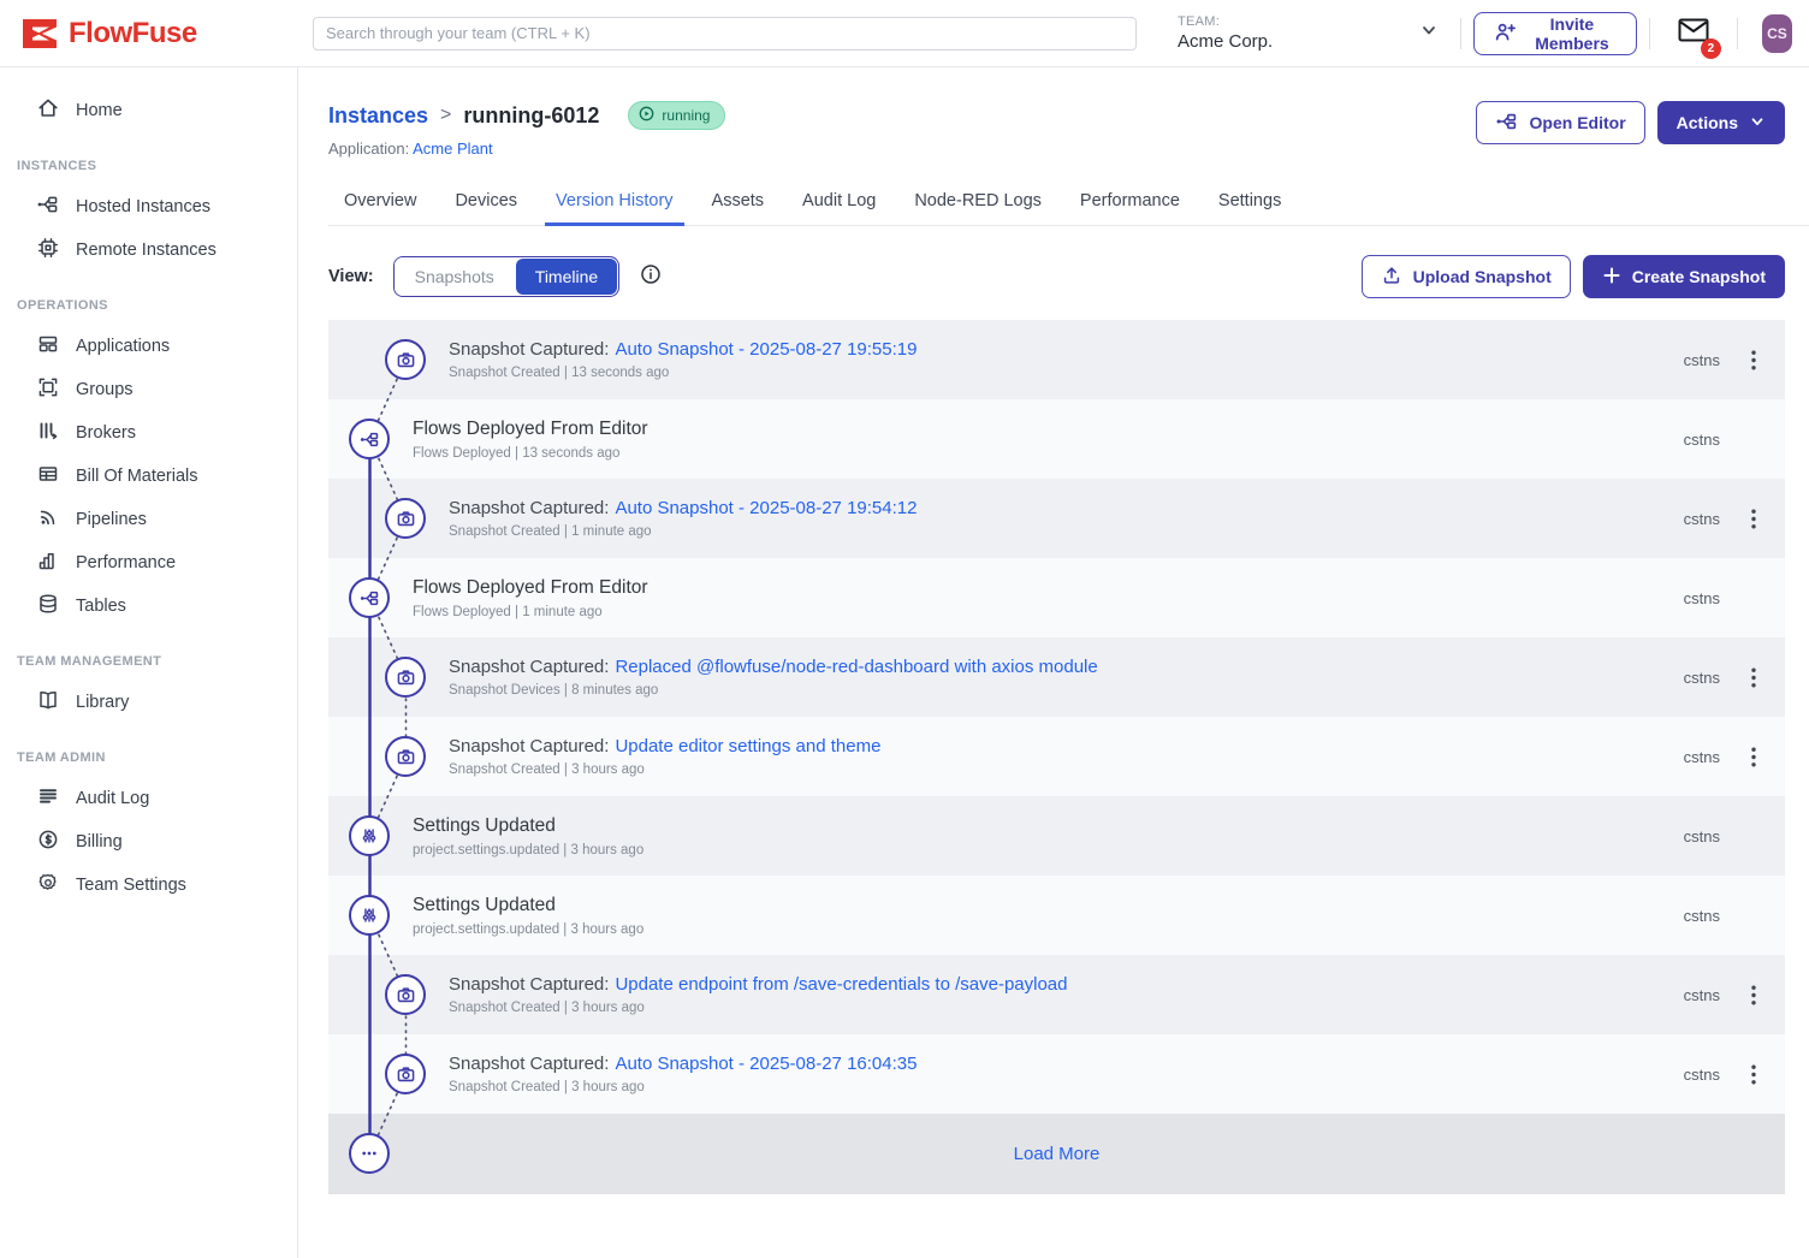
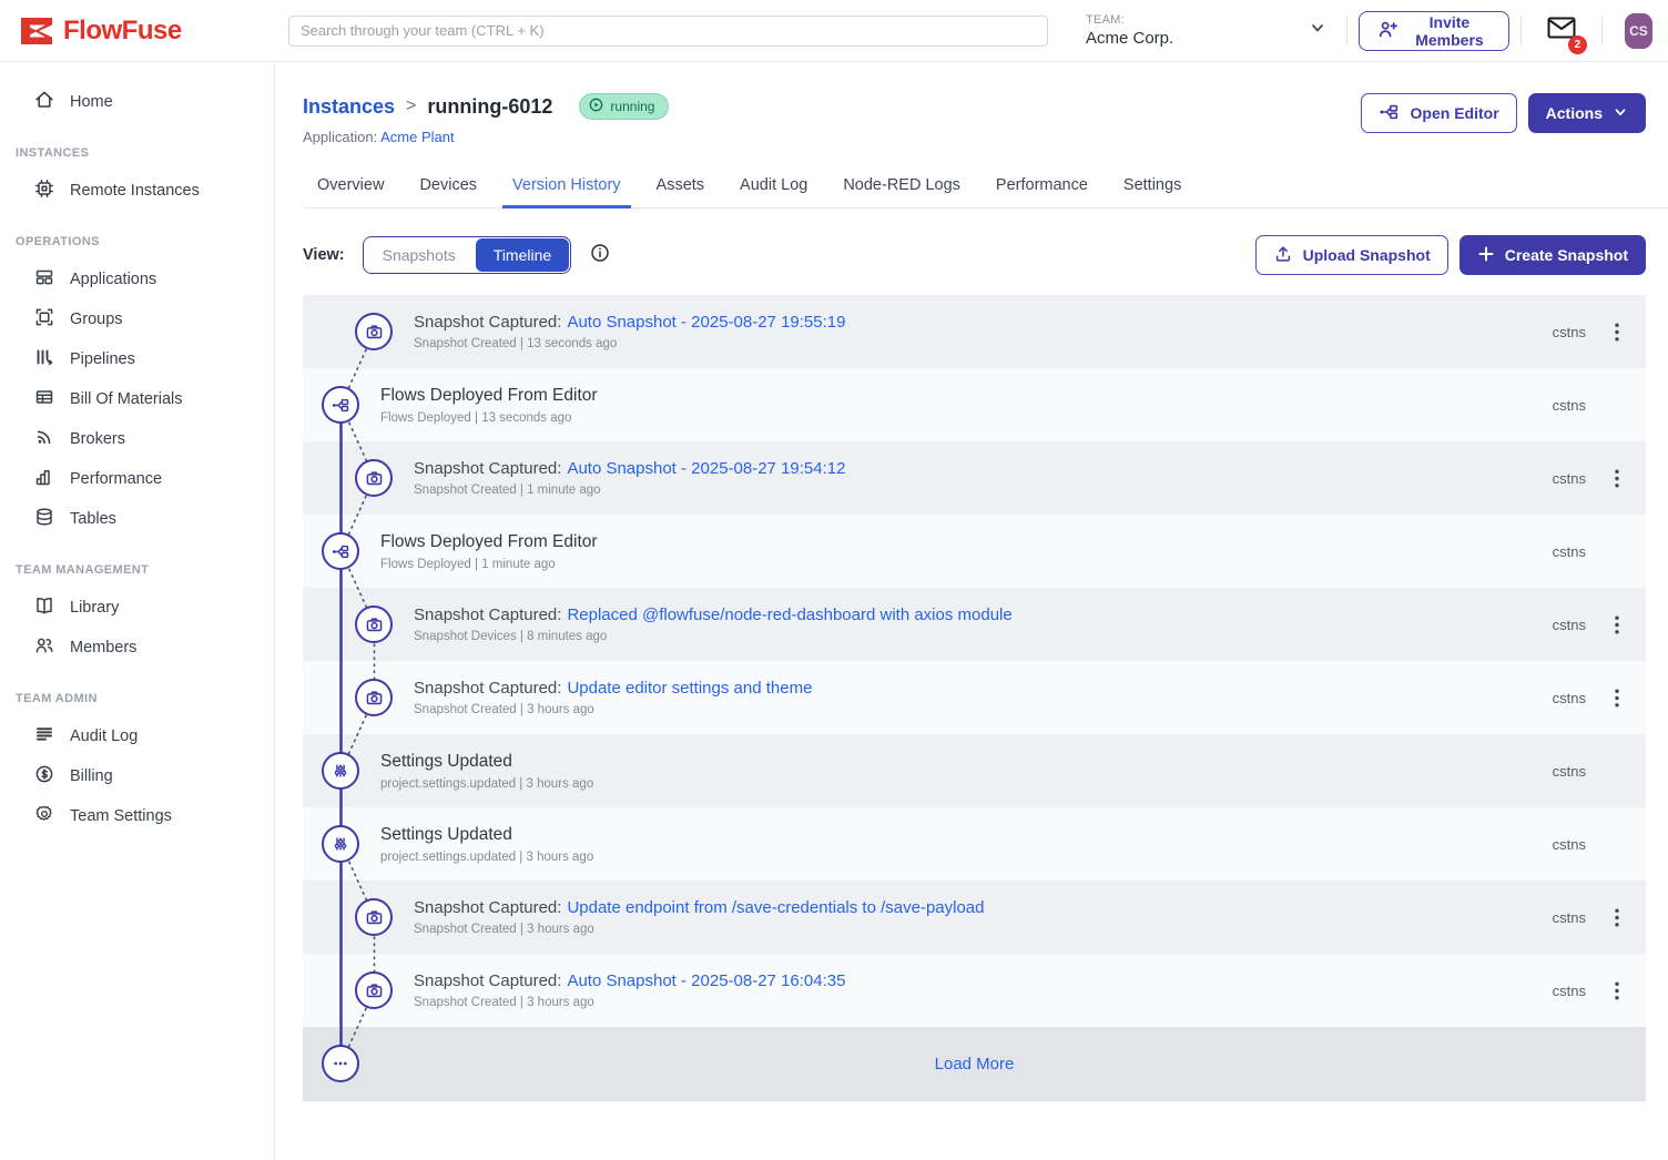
  FlowFuse
  Search through your team (CTRL + K)
  TEAM:
  Acme Corp.
  Invite Members
  2
  CS
  Home
  INSTANCES
- Hosted Instances
  Remote Instances
  OPERATIONS
  Applications
  Groups
- Brokers
+ Pipelines
  Bill Of Materials
- Pipelines
+ Brokers
  Performance
  Tables
  TEAM MANAGEMENT
  Library
+ Members
  TEAM ADMIN
  Audit Log
  Billing
  Team Settings
  Instances
  >
  running-6012
  running
  Application: Acme Plant
  Open Editor
  Actions
  Overview
  Devices
  Version History
  Assets
  Audit Log
  Node-RED Logs
  Performance
  Settings
  View:
  Snapshots
  Timeline
  Upload Snapshot
  Create Snapshot
  Snapshot Captured: Auto Snapshot - 2025-08-27 19:55:19
  Snapshot Created | 13 seconds ago
  cstns
  Flows Deployed From Editor
  Flows Deployed | 13 seconds ago
  cstns
  Snapshot Captured: Auto Snapshot - 2025-08-27 19:54:12
  Snapshot Created | 1 minute ago
  cstns
  Flows Deployed From Editor
  Flows Deployed | 1 minute ago
  cstns
  Snapshot Captured: Replaced @flowfuse/node-red-dashboard with axios module
  Snapshot Devices | 8 minutes ago
  cstns
  Snapshot Captured: Update editor settings and theme
  Snapshot Created | 3 hours ago
  cstns
  Settings Updated
  project.settings.updated | 3 hours ago
  cstns
  Settings Updated
  project.settings.updated | 3 hours ago
  cstns
  Snapshot Captured: Update endpoint from /save-credentials to /save-payload
  Snapshot Created | 3 hours ago
  cstns
  Snapshot Captured: Auto Snapshot - 2025-08-27 16:04:35
  Snapshot Created | 3 hours ago
  cstns
  Load More
